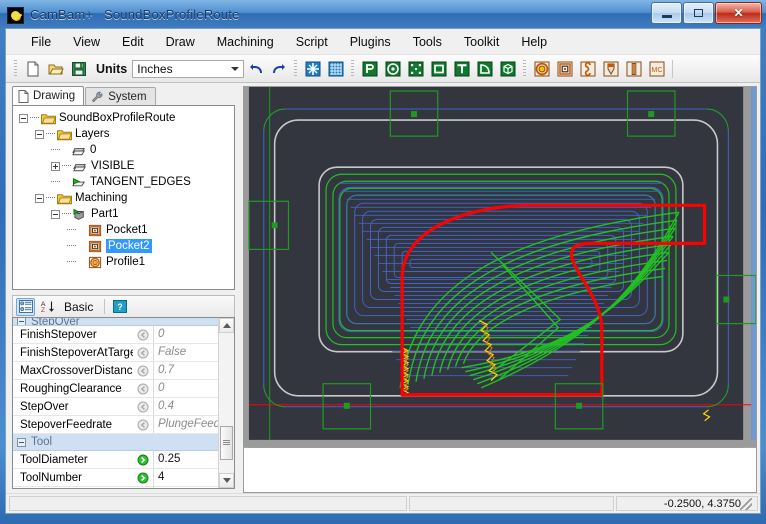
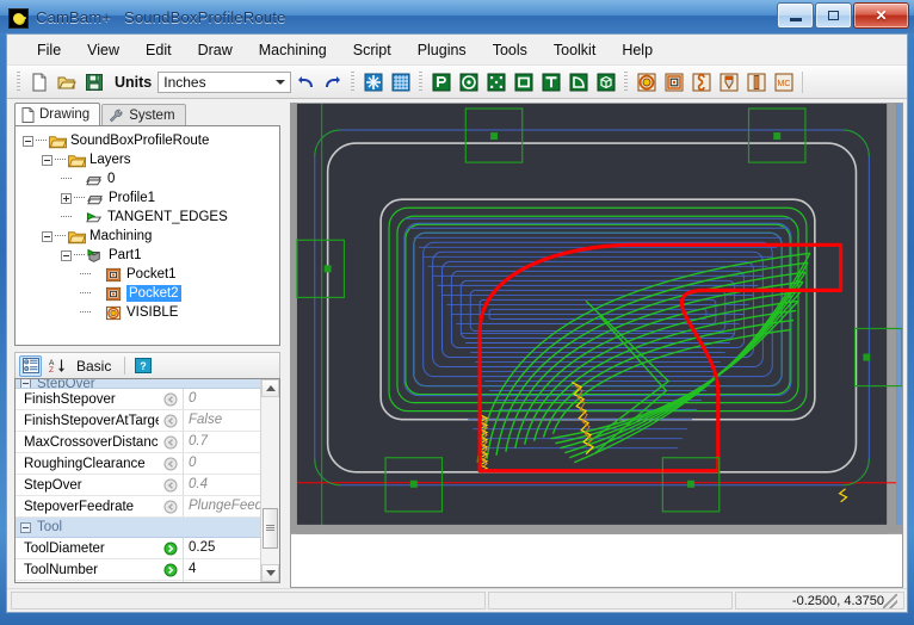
  CamBam+ SoundBoxProfileRoute
  ✕
  File
  View
  Edit
  Draw
  Machining
  Script
  Plugins
  Tools
  Toolkit
  Help
  Units
  Inches
  Drawing
  System
  SoundBoxProfileRoute
  Layers
  0
- VISIBLE
+ Profile1
  TANGENT_EDGES
  Machining
  Part1
  Pocket1
  Pocket2
- Profile1
+ VISIBLE
  Basic
  ?
  StepOver
  FinishStepover
  0
  FinishStepoverAtTarg
  False
  MaxCrossoverDistanc
  0.7
  RoughingClearance
  0
  StepOver
  0.4
  StepoverFeedrate
  PlungeFeed
  Tool
  ToolDiameter
  0.25
  ToolNumber
  4
  -0.2500, 4.3750
